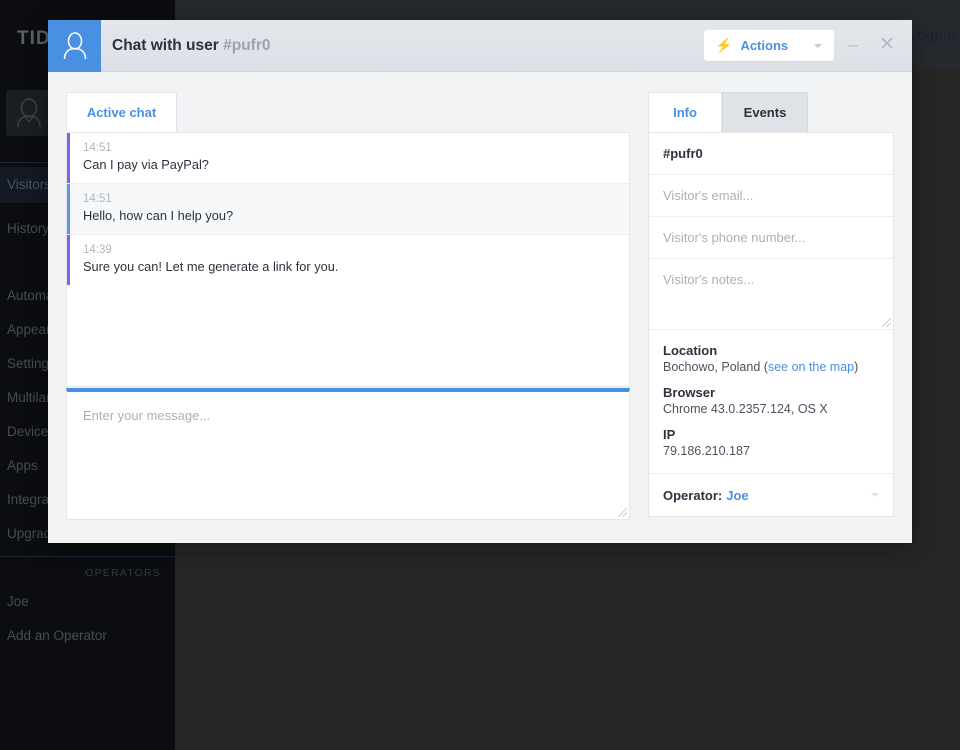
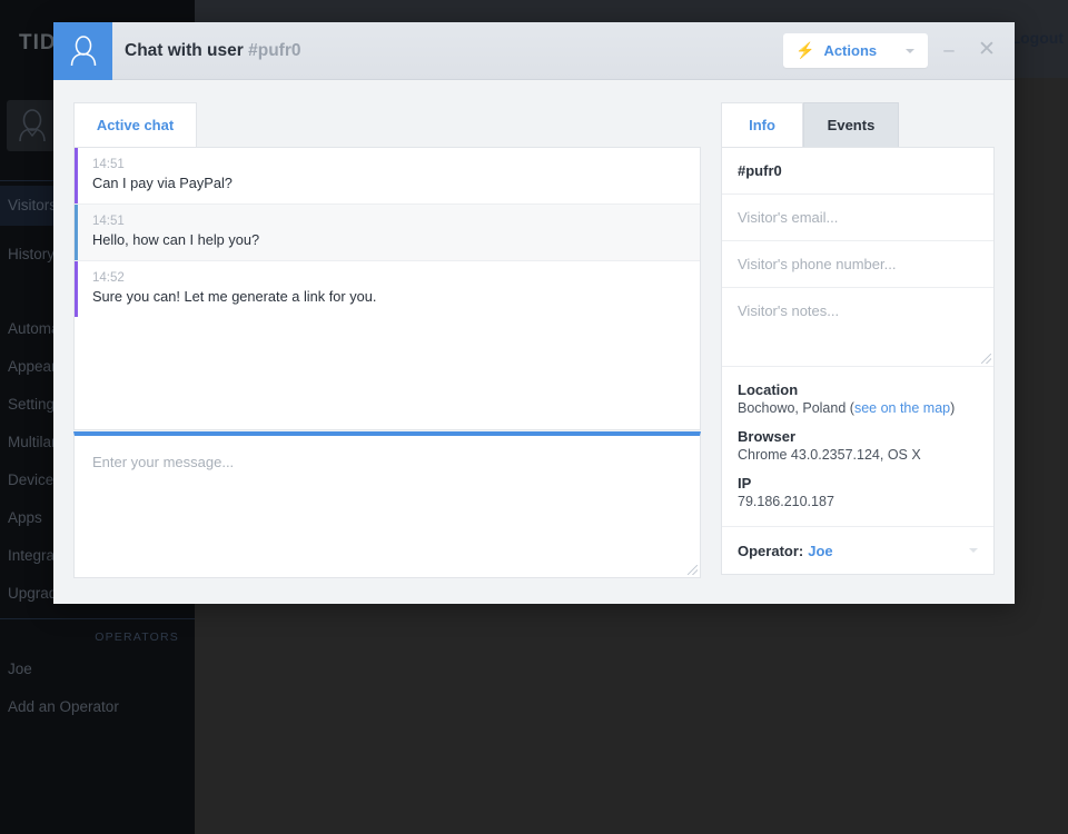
  Logout
  TID
  Visitor
  History
  Setting
  Device
  Apps
  Upgra
  OPERATORS
  Joe
  Add an Operator
  Chat with user #pufr0
  ⚡
  Actions
  –
  ✕
  Active chat
  14:51
  Can I pay via PayPal?
  14:51
  Hello, how can I help you?
- 14:39
+ 14:52
  Sure you can! Let me generate a link for you.
  Enter your message...
  Info
  Events
  #pufr0
  Visitor's email...
  Visitor's phone number...
  Visitor's notes...
  Location
  Bochowo, Poland (see on the map)
  Browser
  Chrome 43.0.2357.124, OS X
  IP
  79.186.210.187
  Operator:
  Joe
